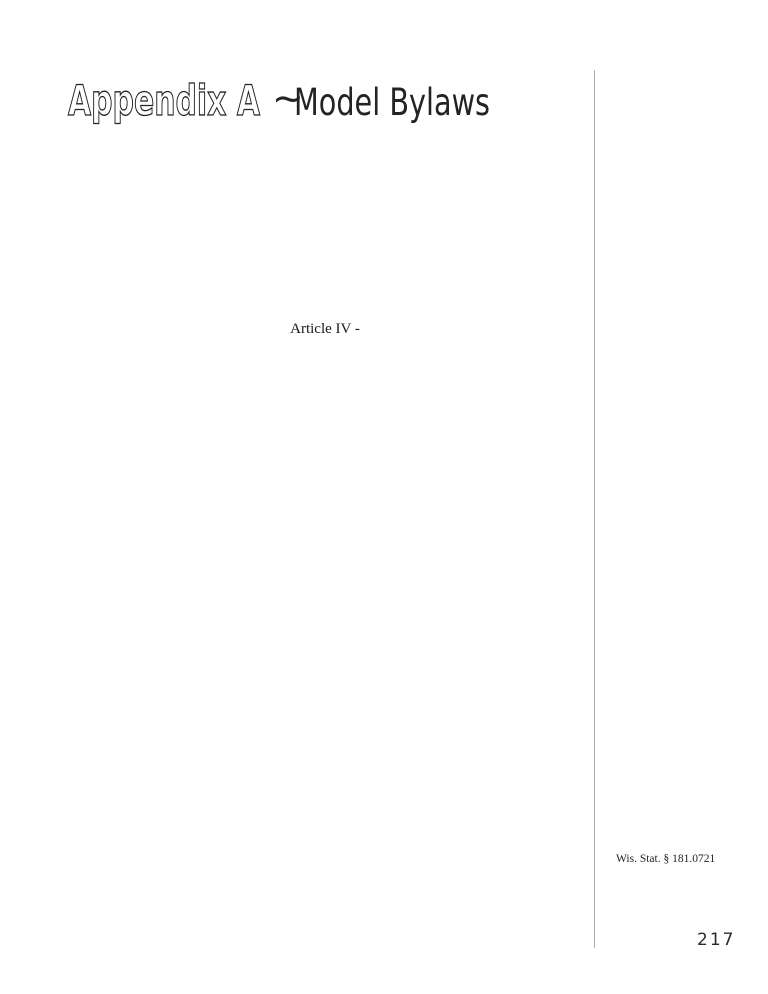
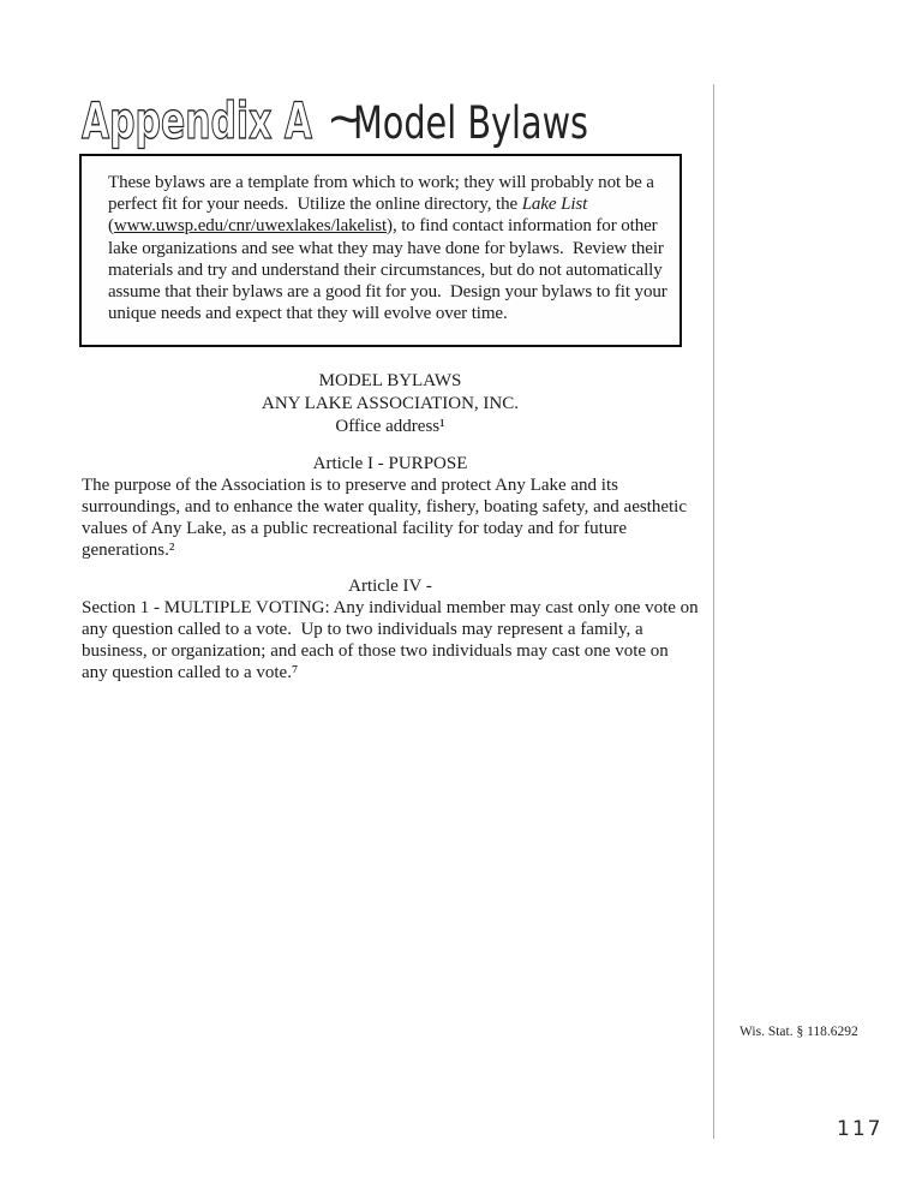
  Appendix A
  ~
  Model Bylaws
+ These bylaws are a template from which to work; they will probably not be a perfect fit for your needs. Utilize the online directory, the Lake List (www.uwsp.edu/cnr/uwexlakes/lakelist), to find contact information for other lake organizations and see what they may have done for bylaws. Review their materials and try and understand their circumstances, but do not automatically assume that their bylaws are a good fit for you. Design your bylaws to fit your unique needs and expect that they will evolve over time.
+ MODEL BYLAWS
+ ANY LAKE ASSOCIATION, INC.
+ Office address¹
+ Article I - PURPOSE
+ The purpose of the Association is to preserve and protect Any Lake and its surroundings, and to enhance the water quality, fishery, boating safety, and aesthetic values of Any Lake, as a public recreational facility for today and for future generations.²
  Article IV -
+ Section 1 - MULTIPLE VOTING: Any individual member may cast only one vote on any question called to a vote. Up to two individuals may represent a family, a business, or organization; and each of those two individuals may cast one vote on any question called to a vote.⁷
- Wis. Stat. § 181.0721
+ Wis. Stat. § 118.6292
- 217
+ 117
